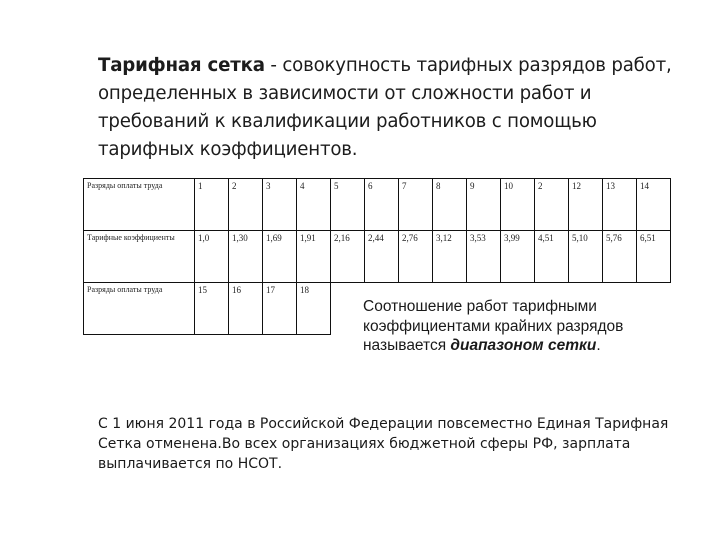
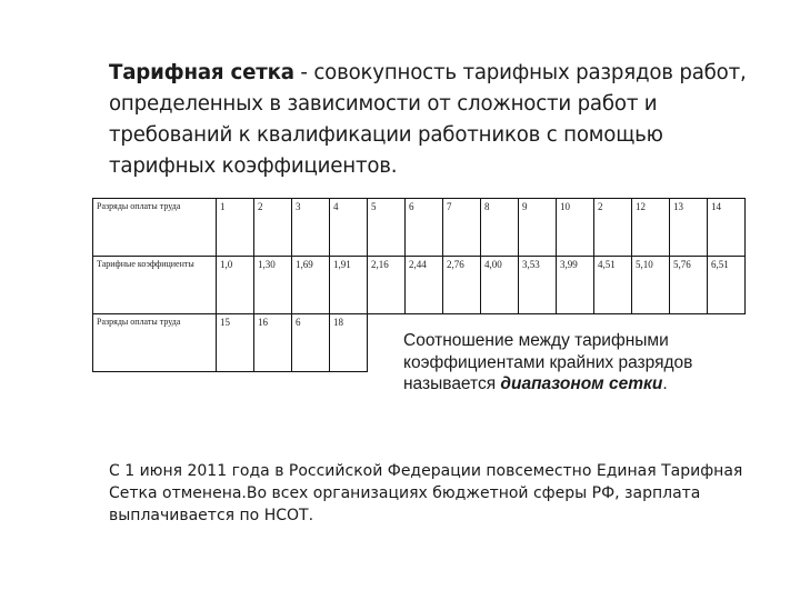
  Тарифная сетка - совокупность тарифных разрядов работ, определенных в зависимости от сложности работ и требований к квалификации работников с помощью тарифных коэффициентов.
  Разряды оплаты труда	1	2	3	4	5	6	7	8	9	10	2	12	13	14
- Тарифные коэффициенты	1,0	1,30	1,69	1,91	2,16	2,44	2,76	3,12	3,53	3,99	4,51	5,10	5,76	6,51
+ Тарифные коэффициенты	1,0	1,30	1,69	1,91	2,16	2,44	2,76	4,00	3,53	3,99	4,51	5,10	5,76	6,51
- Разряды оплаты труда	15	16	17	18
+ Разряды оплаты труда	15	16	6	18
- Соотношение работ тарифными коэффициентами крайних разрядов называется диапазоном сетки.
+ Соотношение между тарифными коэффициентами крайних разрядов называется диапазоном сетки.
  С 1 июня 2011 года в Российской Федерации повсеместно Единая Тарифная Сетка отменена.Во всех организациях бюджетной сферы РФ, зарплата выплачивается по НСОТ.
